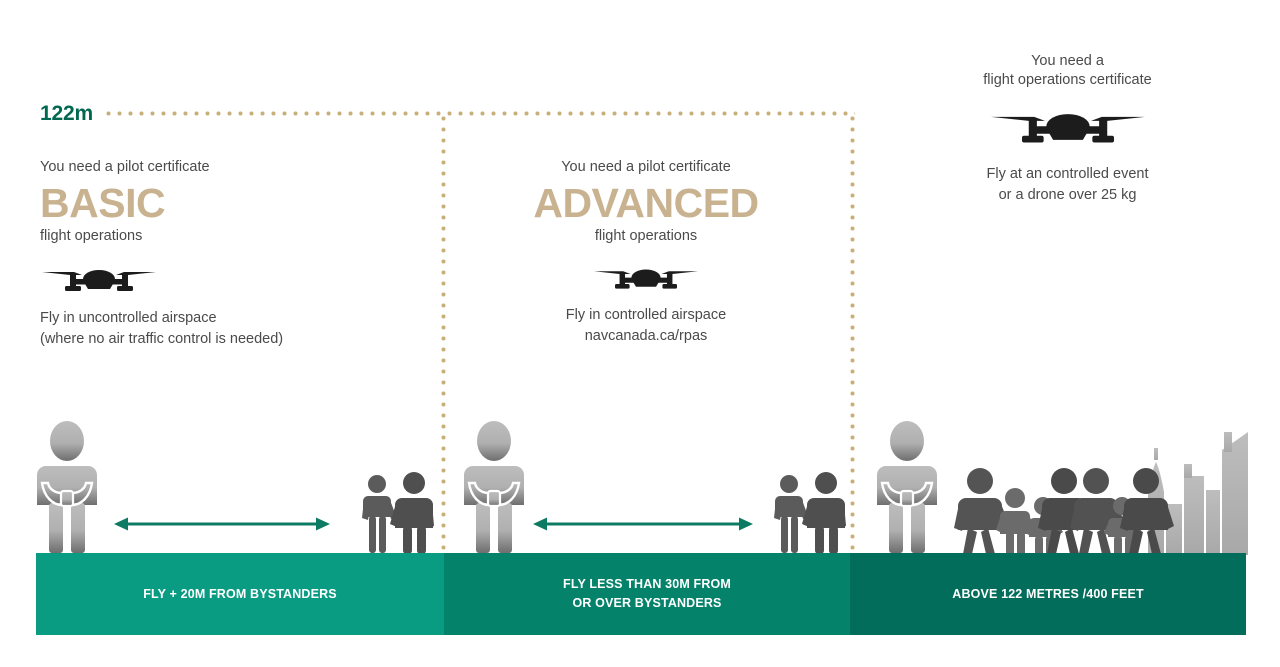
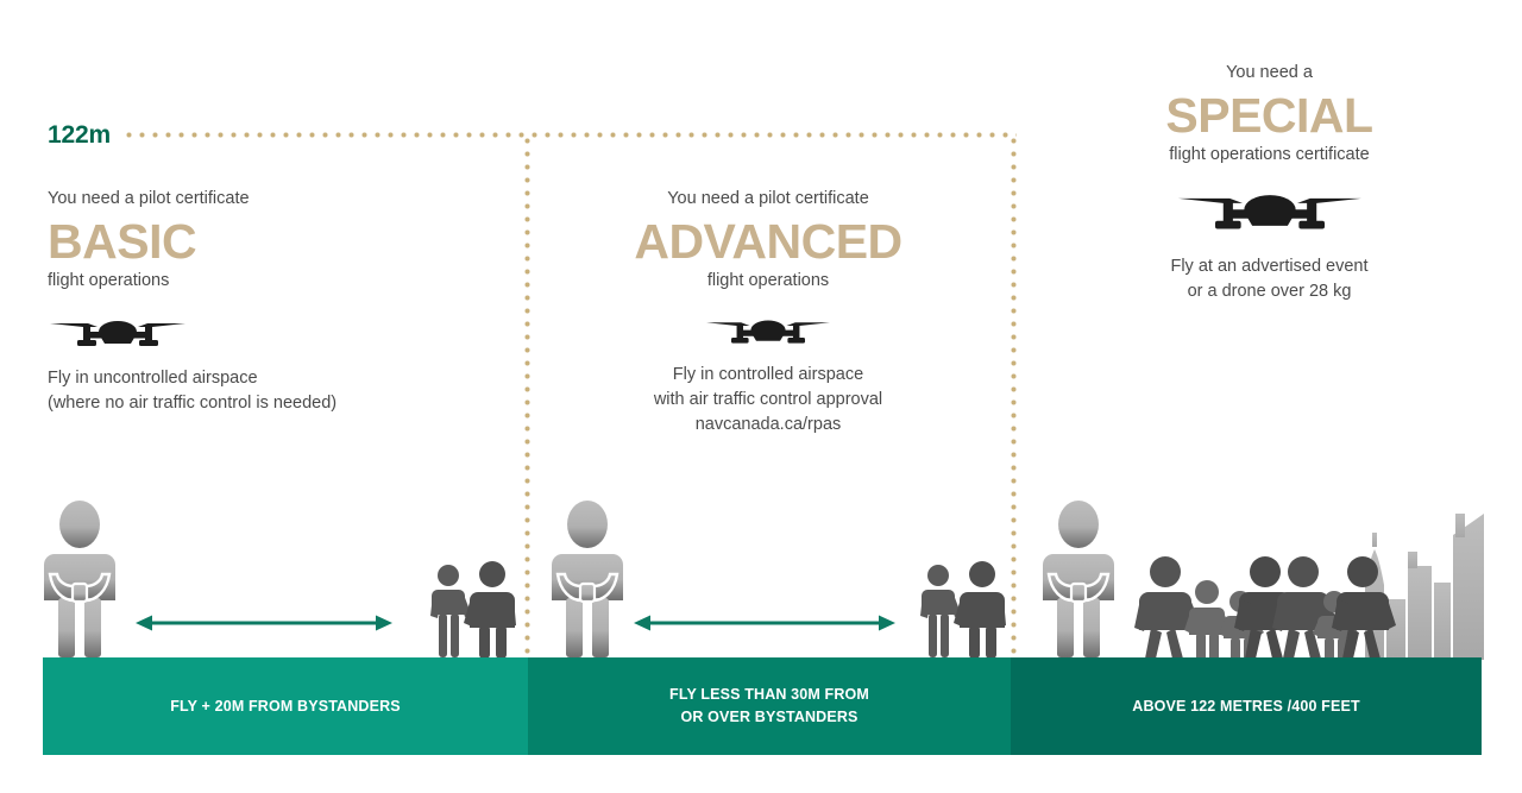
  122m
  You need a pilot certificate
  BASIC
  flight operations
  Fly in uncontrolled airspace
  (where no air traffic control is needed)
  You need a pilot certificate
  ADVANCED
  flight operations
  Fly in controlled airspace
+ with air traffic control approval
  navcanada.ca/rpas
  You need a
+ SPECIAL
  flight operations certificate
- Fly at an controlled event
+ Fly at an advertised event
- or a drone over 25 kg
+ or a drone over 28 kg
  FLY + 20M FROM BYSTANDERS
  FLY LESS THAN 30M FROM
  OR OVER BYSTANDERS
  ABOVE 122 METRES /400 FEET
